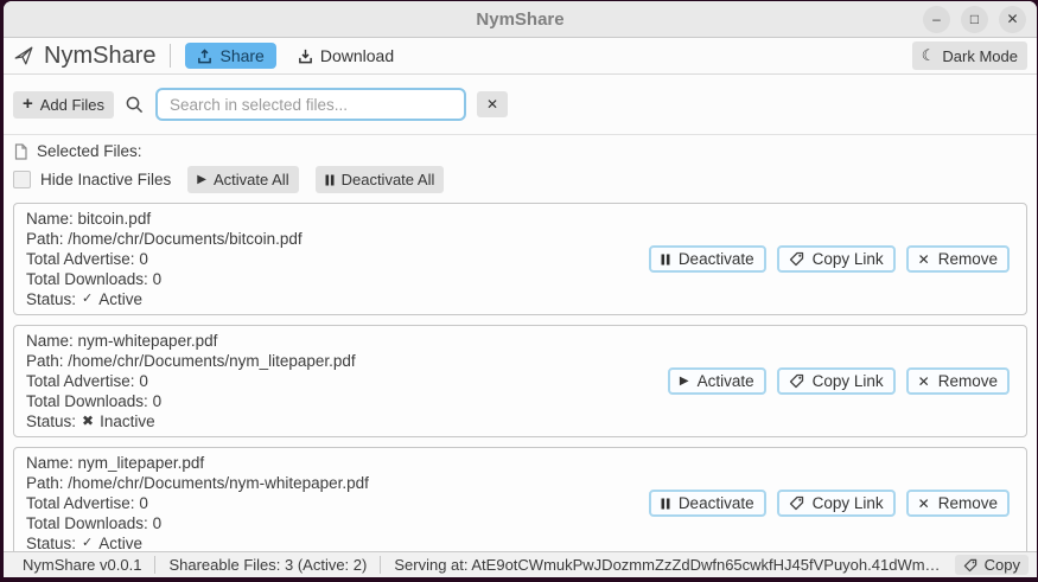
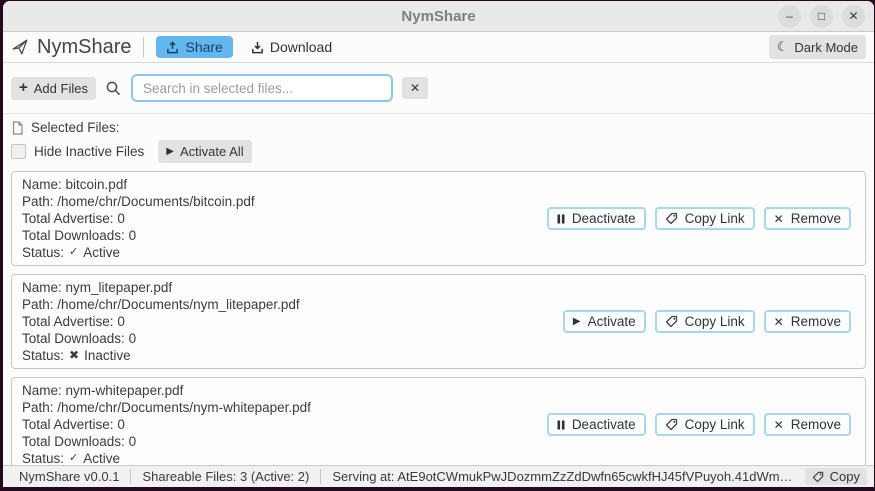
  NymShare
  –
  □
  ✕
  NymShare
  Share
  Download
  ☾
  Dark Mode
  +
  Add Files
  Search in selected files...
  ✕
  Selected Files:
  Hide Inactive Files
  ▶
  Activate All
- Deactivate All
  Name: bitcoin.pdf
  Path: /home/chr/Documents/bitcoin.pdf
  Total Advertise: 0
  Total Downloads: 0
  Status:
  ✓
  Active
  Deactivate
  Copy Link
  ✕
  Remove
- Name: nym-whitepaper.pdf
+ Name: nym_litepaper.pdf
  Path: /home/chr/Documents/nym_litepaper.pdf
  Total Advertise: 0
  Total Downloads: 0
  Status:
  ✖
  Inactive
  ▶
  Activate
  Copy Link
  ✕
  Remove
- Name: nym_litepaper.pdf
+ Name: nym-whitepaper.pdf
  Path: /home/chr/Documents/nym-whitepaper.pdf
  Total Advertise: 0
  Total Downloads: 0
  Status:
  ✓
  Active
  Deactivate
  Copy Link
  ✕
  Remove
  NymShare v0.0.1
  Shareable Files: 3 (Active: 2)
  Serving at: AtE9otCWmukPwJDozmmZzZdDwfn65cwkfHJ45fVPuyoh.41dWmFcL
  Copy
